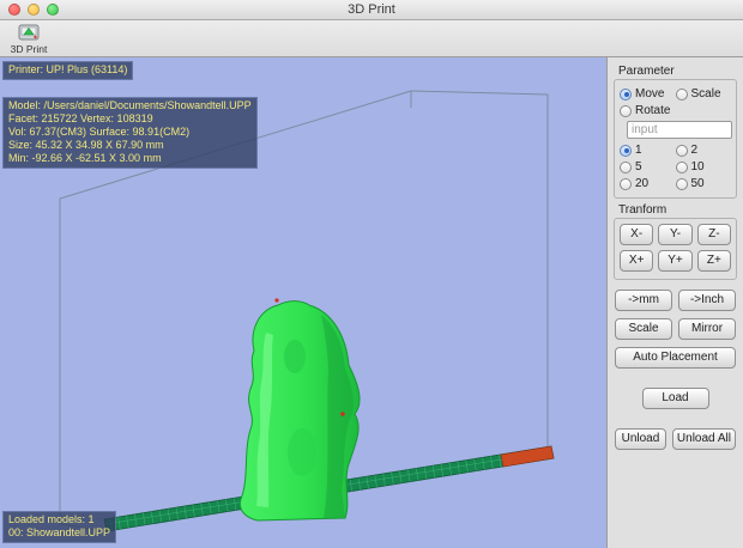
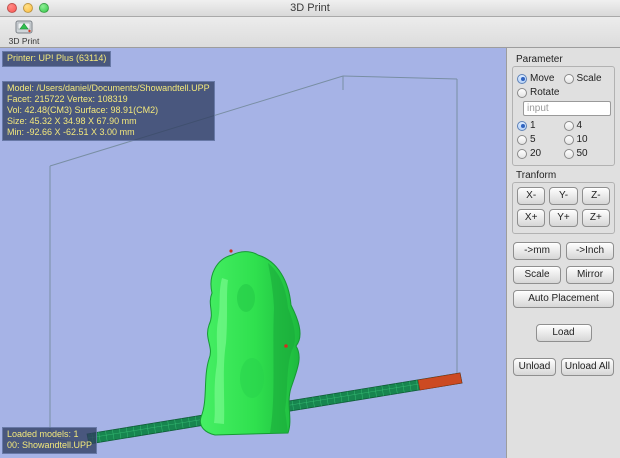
  3D Print
  3D Print
  Printer: UP! Plus (63114)
  Model: /Users/daniel/Documents/Showandtell.UPP
  Facet: 215722 Vertex: 108319
- Vol: 67.37(CM3) Surface: 98.91(CM2)
+ Vol: 42.48(CM3) Surface: 98.91(CM2)
  Size: 45.32 X 34.98 X 67.90 mm
  Min: -92.66 X -62.51 X 3.00 mm
  Loaded models: 1
  00: Showandtell.UPP
  Parameter
  Move
  Scale
  Rotate
  input
  1
- 2
+ 4
  5
  10
  20
  50
  Tranform
  X-
  Y-
  Z-
  X+
  Y+
  Z+
  ->mm
  ->Inch
  Scale
  Mirror
  Auto Placement
  Load
  Unload
  Unload All
